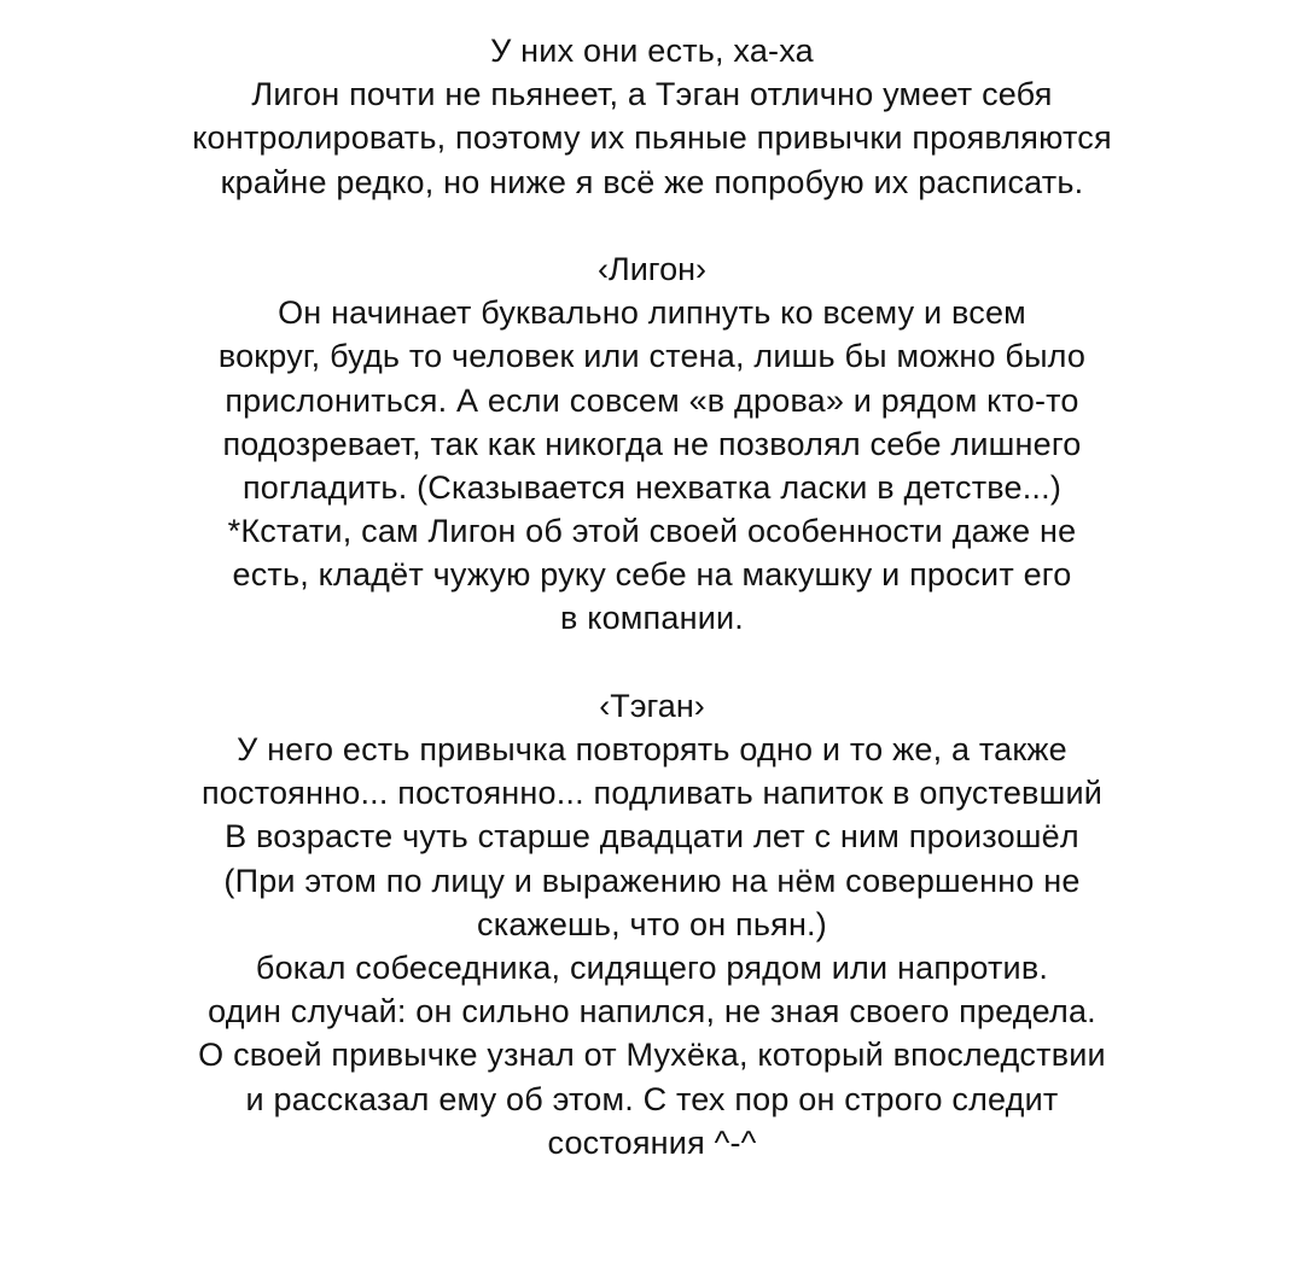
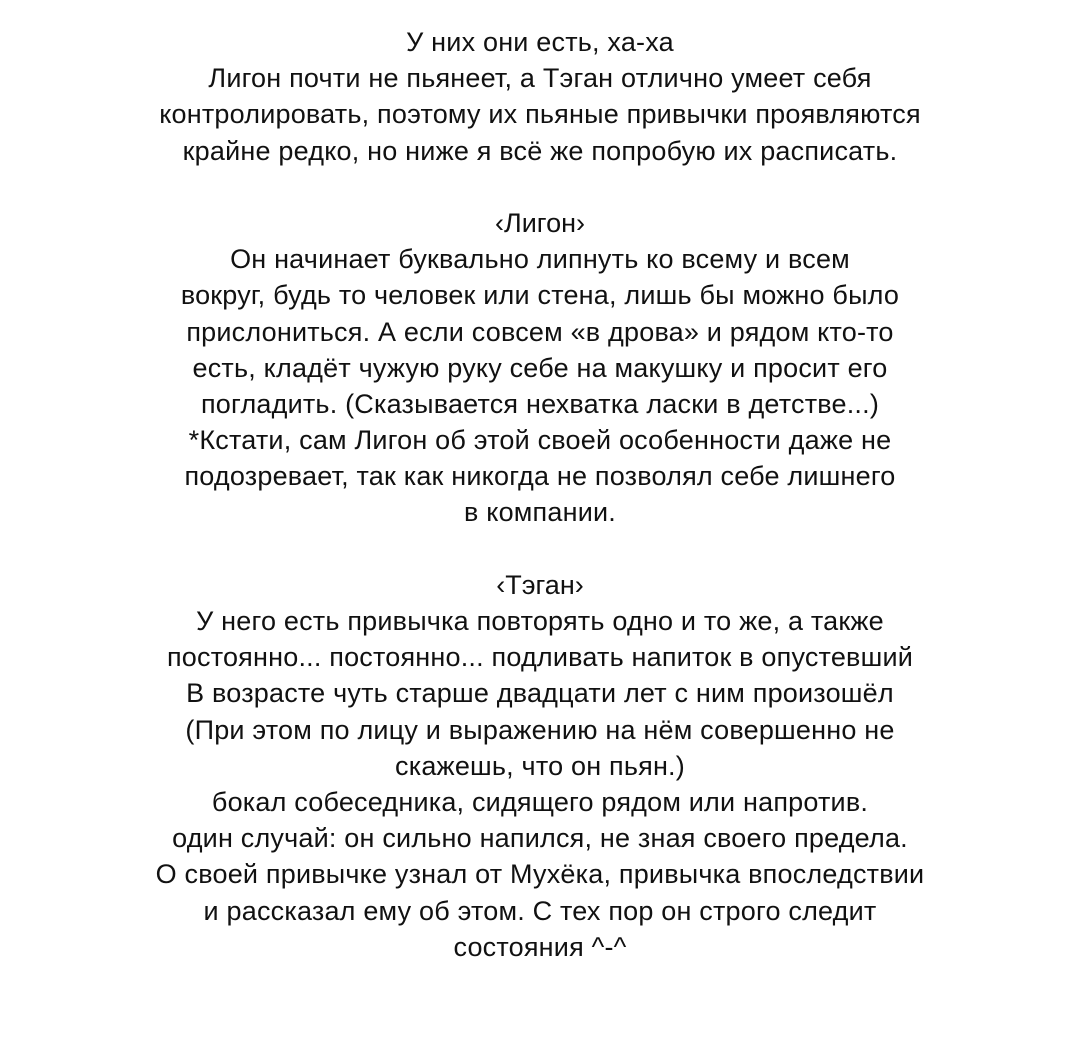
  У них они есть, ха-ха
  Лигон почти не пьянеет, а Тэган отлично умеет себя
  контролировать, поэтому их пьяные привычки проявляются
  крайне редко, но ниже я всё же попробую их расписать.
  ‹Лигон›
  Он начинает буквально липнуть ко всему и всем
  вокруг, будь то человек или стена, лишь бы можно было
  прислониться. А если совсем «в дрова» и рядом кто-то
- подозревает, так как никогда не позволял себе лишнего
+ есть, кладёт чужую руку себе на макушку и просит его
  погладить. (Сказывается нехватка ласки в детстве...)
  *Кстати, сам Лигон об этой своей особенности даже не
- есть, кладёт чужую руку себе на макушку и просит его
+ подозревает, так как никогда не позволял себе лишнего
  в компании.
  ‹Тэган›
  У него есть привычка повторять одно и то же, а также
  постоянно... постоянно... подливать напиток в опустевший
  В возрасте чуть старше двадцати лет с ним произошёл
  (При этом по лицу и выражению на нём совершенно не
  скажешь, что он пьян.)
  бокал собеседника, сидящего рядом или напротив.
  один случай: он сильно напился, не зная своего предела.
- О своей привычке узнал от Мухёка, который впоследствии
+ О своей привычке узнал от Мухёка, привычка впоследствии
  и рассказал ему об этом. С тех пор он строго следит
  состояния ^-^
